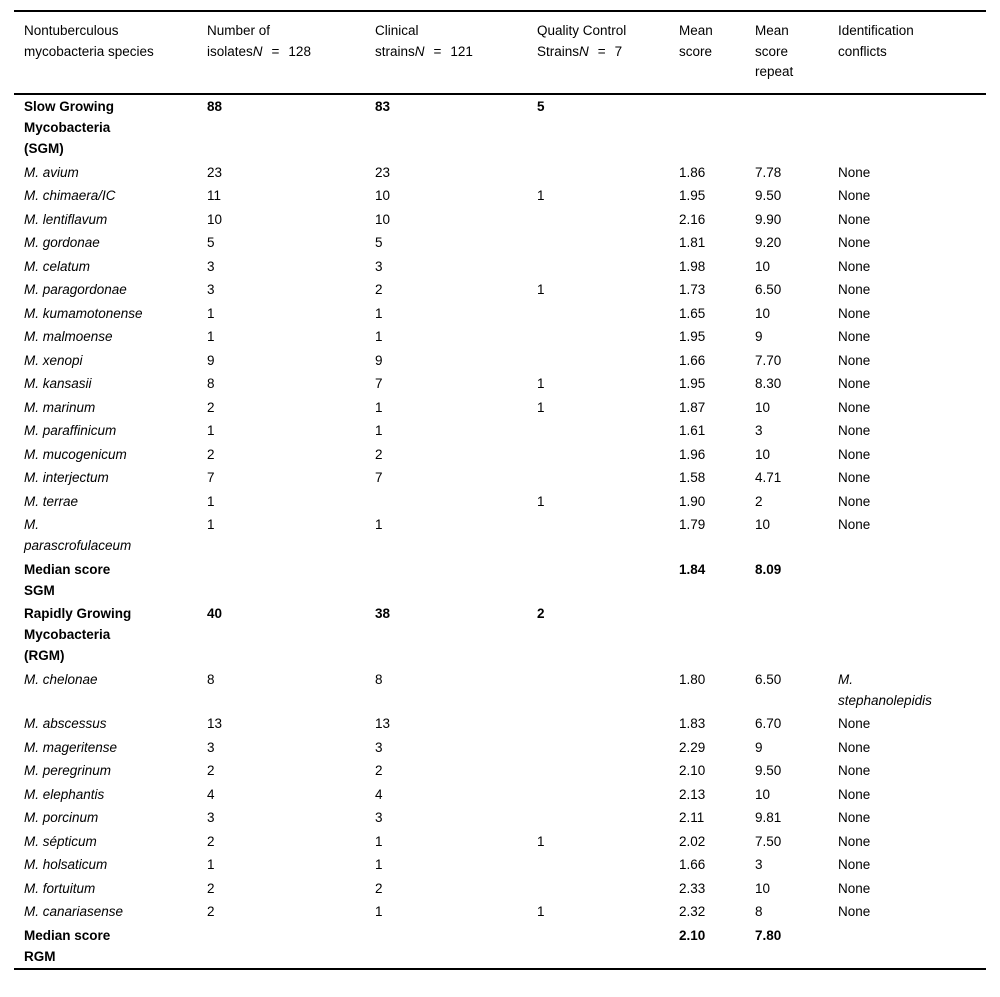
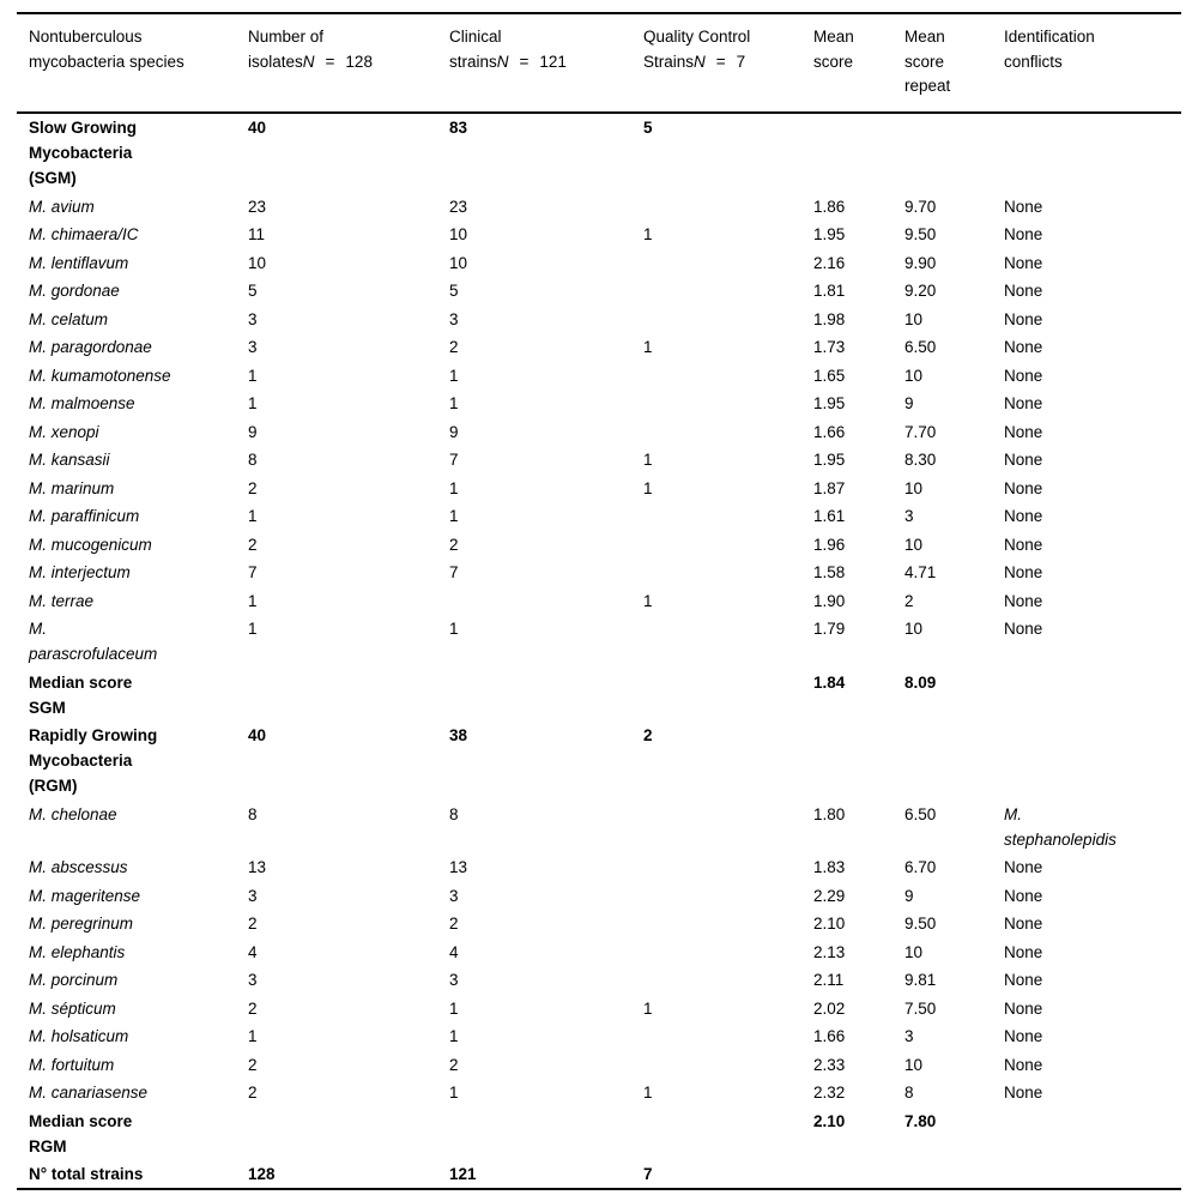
  Nontuberculous mycobacteria species	Number of isolatesN = 128	Clinical strainsN = 121	Quality Control StrainsN = 7	Mean score	Mean score repeat	Identification conflicts
- Slow Growing Mycobacteria (SGM)	88	83	5
+ Slow Growing Mycobacteria (SGM)	40	83	5
- M. avium	23	23		1.86	7.78	None
+ M. avium	23	23		1.86	9.70	None
  M. chimaera/IC	11	10	1	1.95	9.50	None
  M. lentiflavum	10	10		2.16	9.90	None
  M. gordonae	5	5		1.81	9.20	None
  M. celatum	3	3		1.98	10	None
  M. paragordonae	3	2	1	1.73	6.50	None
  M. kumamotonense	1	1		1.65	10	None
  M. malmoense	1	1		1.95	9	None
  M. xenopi	9	9		1.66	7.70	None
  M. kansasii	8	7	1	1.95	8.30	None
  M. marinum	2	1	1	1.87	10	None
  M. paraffinicum	1	1		1.61	3	None
  M. mucogenicum	2	2		1.96	10	None
  M. interjectum	7	7		1.58	4.71	None
  M. terrae	1		1	1.90	2	None
  M. parascrofulaceum	1	1		1.79	10	None
  Median score SGM				1.84	8.09
  Rapidly Growing Mycobacteria (RGM)	40	38	2
  M. chelonae	8	8		1.80	6.50	M. stephanolepidis
  M. abscessus	13	13		1.83	6.70	None
  M. mageritense	3	3		2.29	9	None
  M. peregrinum	2	2		2.10	9.50	None
  M. elephantis	4	4		2.13	10	None
  M. porcinum	3	3		2.11	9.81	None
  M. sépticum	2	1	1	2.02	7.50	None
  M. holsaticum	1	1		1.66	3	None
  M. fortuitum	2	2		2.33	10	None
  M. canariasense	2	1	1	2.32	8	None
  Median score RGM				2.10	7.80
+ N° total strains	128	121	7
